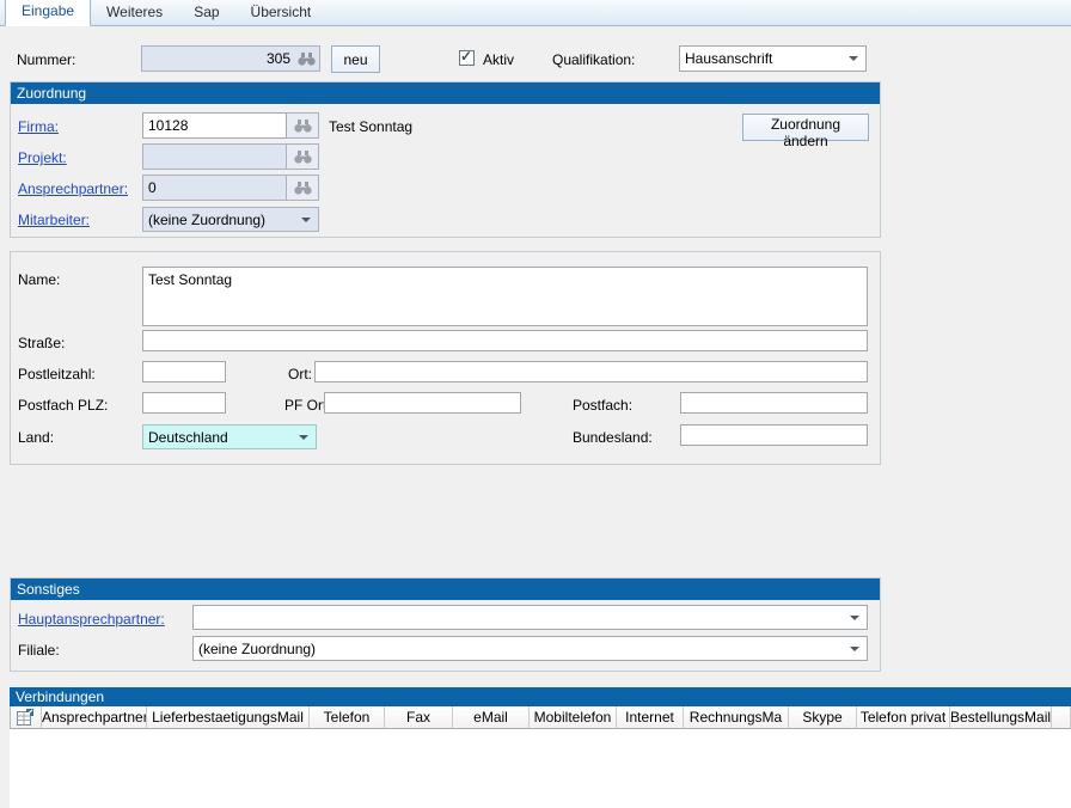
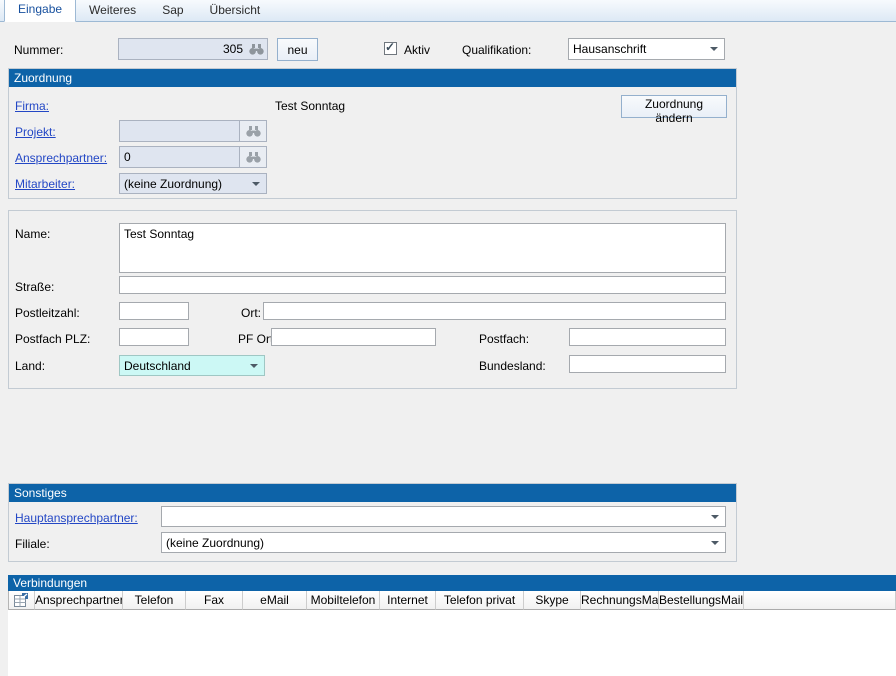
  Eingabe
  Weiteres
  Sap
  Übersicht
  Nummer:
  305
  neu
  Aktiv
  Qualifikation:
  Hausanschrift
  Zuordnung
  Firma:
- 10128
  Test Sonntag
  Zuordnung ändern
  Projekt:
  Ansprechpartner:
  0
  Mitarbeiter:
  (keine Zuordnung)
  Name:
  Test Sonntag
  Straße:
  Postleitzahl:
  Ort:
  Postfach PLZ:
  Postfach:
  Land:
  Deutschland
  Bundesland:
  Sonstiges
  Hauptansprechpartner:
  Filiale:
  (keine Zuordnung)
  Verbindungen
  Ansprechpartner
- LieferbestaetigungsMail
  Telefon
  Fax
  eMail
  Mobiltelefon
  Internet
- RechnungsMa
+ Telefon privat
  Skype
- Telefon privat
+ RechnungsMa
  BestellungsMail
